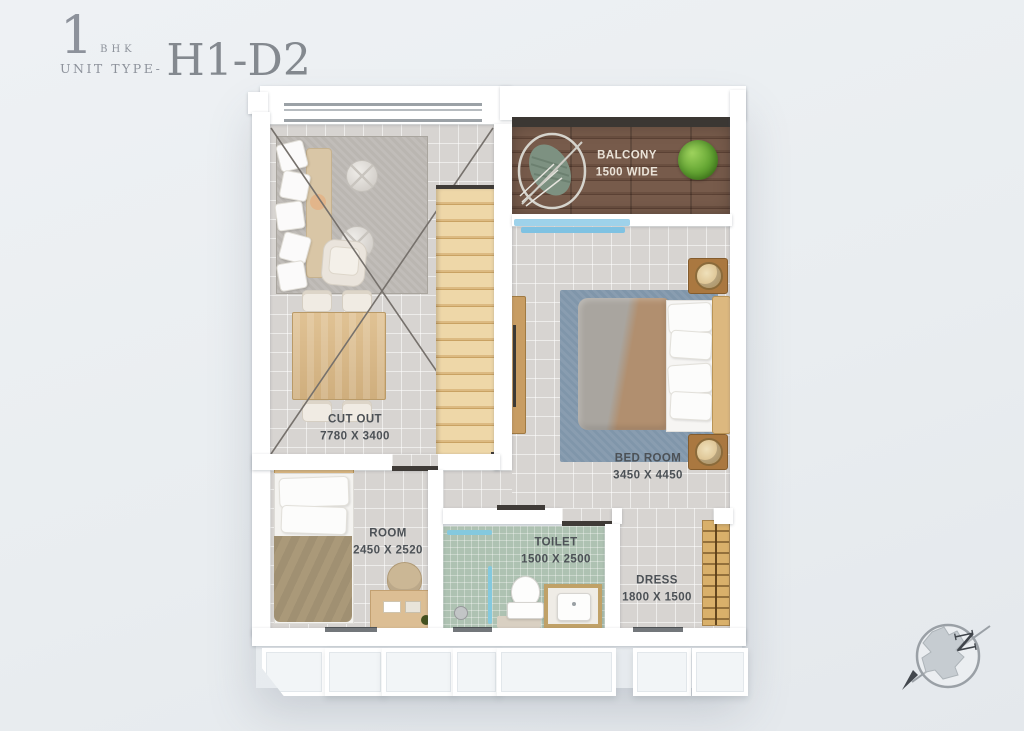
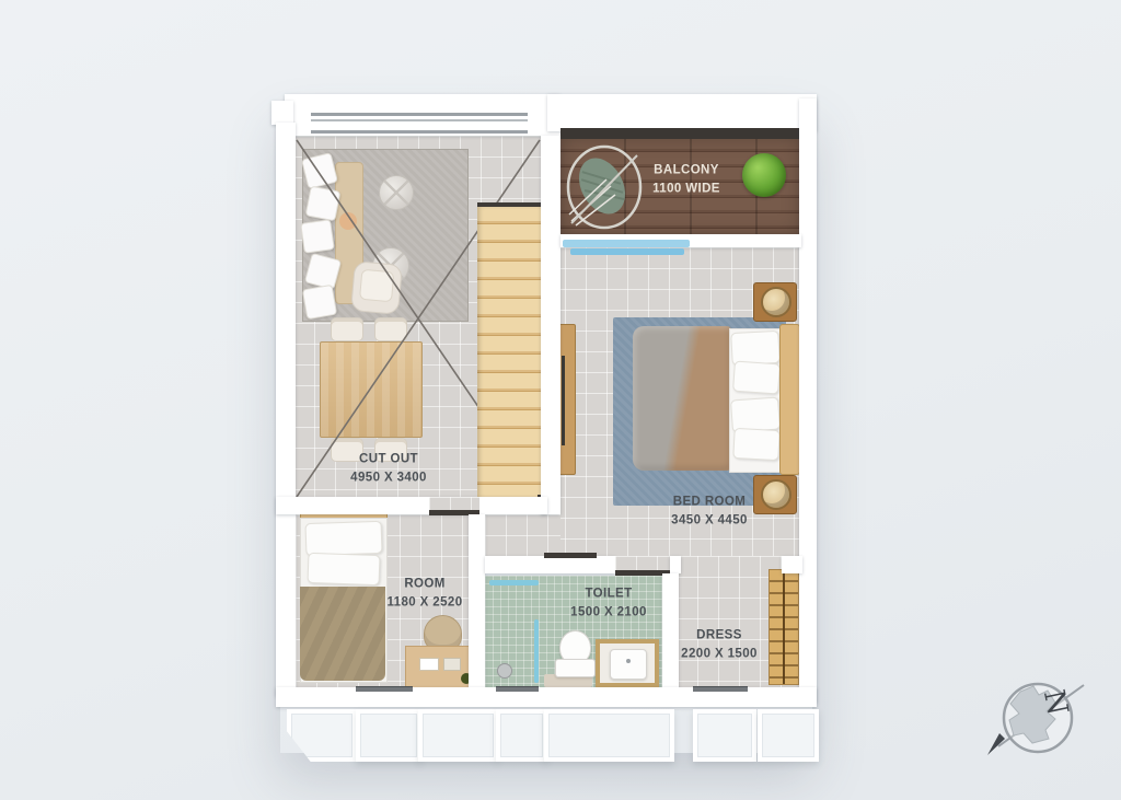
- 1
- BHK
- UNIT TYPE-
- H1-D2
  CUT OUT
- 7780 X 3400
+ 4950 X 3400
  BALCONY
- 1500 WIDE
+ 1100 WIDE
  BED ROOM
  3450 X 4450
  ROOM
- 2450 X 2520
+ 1180 X 2520
  TOILET
- 1500 X 2500
+ 1500 X 2100
  DRESS
- 1800 X 1500
+ 2200 X 1500
